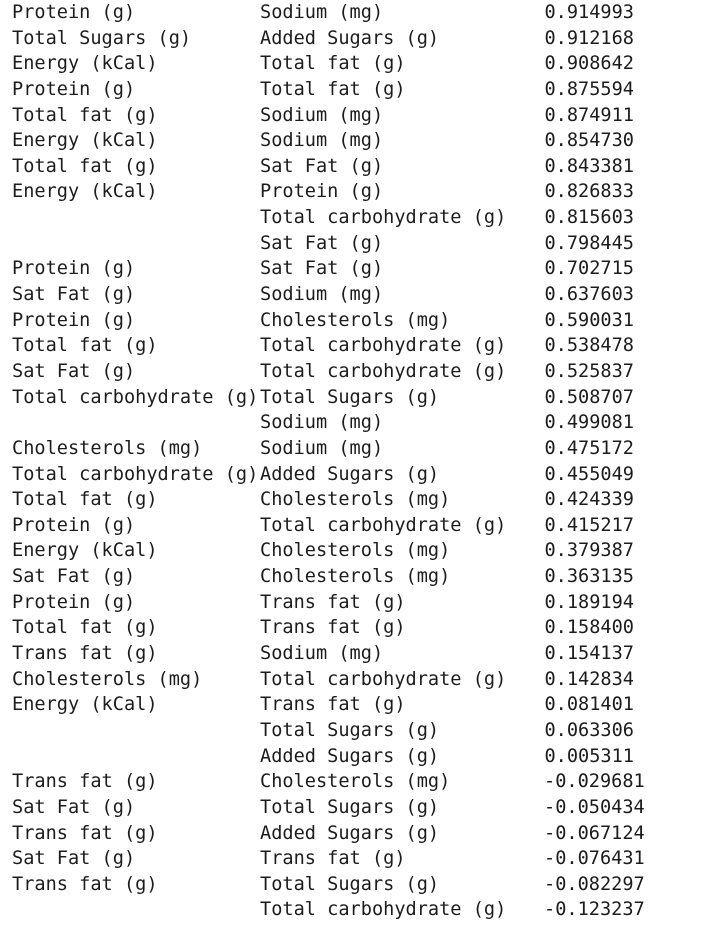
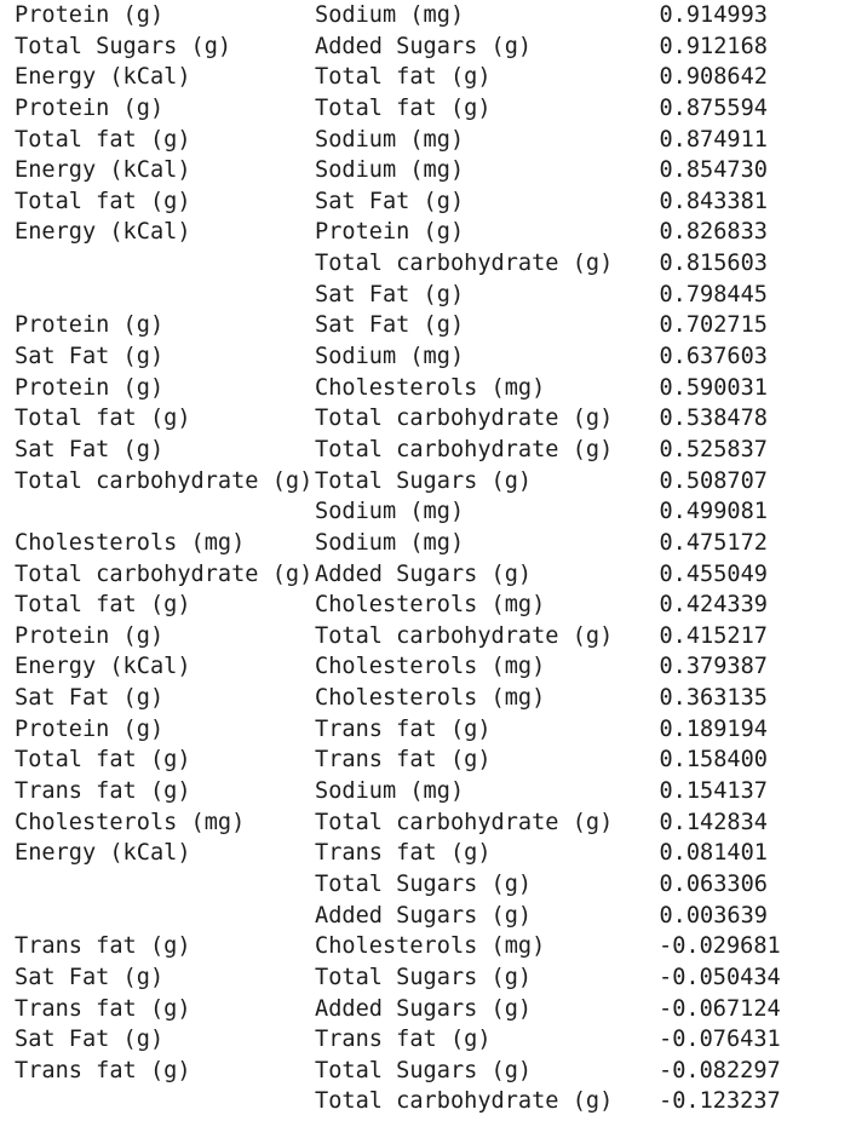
  Protein (g)
  Sodium (mg)
  0.914993
  Total Sugars (g)
  Added Sugars (g)
  0.912168
  Energy (kCal)
  Total fat (g)
  0.908642
  Protein (g)
  Total fat (g)
  0.875594
  Total fat (g)
  Sodium (mg)
  0.874911
  Energy (kCal)
  Sodium (mg)
  0.854730
  Total fat (g)
  Sat Fat (g)
  0.843381
  Energy (kCal)
  Protein (g)
  0.826833
  Total carbohydrate (g)
  0.815603
  Sat Fat (g)
  0.798445
  Protein (g)
  Sat Fat (g)
  0.702715
  Sat Fat (g)
  Sodium (mg)
  0.637603
  Protein (g)
  Cholesterols (mg)
  0.590031
  Total fat (g)
  Total carbohydrate (g)
  0.538478
  Sat Fat (g)
  Total carbohydrate (g)
  0.525837
  Total carbohydrate (g)
  Total Sugars (g)
  0.508707
  Sodium (mg)
  0.499081
  Cholesterols (mg)
  Sodium (mg)
  0.475172
  Total carbohydrate (g)
  Added Sugars (g)
  0.455049
  Total fat (g)
  Cholesterols (mg)
  0.424339
  Protein (g)
  Total carbohydrate (g)
  0.415217
  Energy (kCal)
  Cholesterols (mg)
  0.379387
  Sat Fat (g)
  Cholesterols (mg)
  0.363135
  Protein (g)
  Trans fat (g)
  0.189194
  Total fat (g)
  Trans fat (g)
  0.158400
  Trans fat (g)
  Sodium (mg)
  0.154137
  Cholesterols (mg)
  Total carbohydrate (g)
  0.142834
  Energy (kCal)
  Trans fat (g)
  0.081401
  Total Sugars (g)
  0.063306
  Added Sugars (g)
- 0.005311
+ 0.003639
  Trans fat (g)
  Cholesterols (mg)
  -0.029681
  Sat Fat (g)
  Total Sugars (g)
  -0.050434
  Trans fat (g)
  Added Sugars (g)
  -0.067124
  Sat Fat (g)
  Trans fat (g)
  -0.076431
  Trans fat (g)
  Total Sugars (g)
  -0.082297
  Total carbohydrate (g)
  -0.123237
